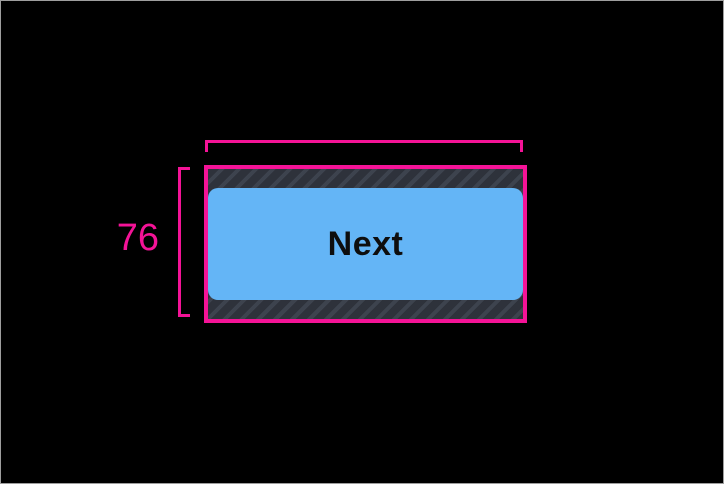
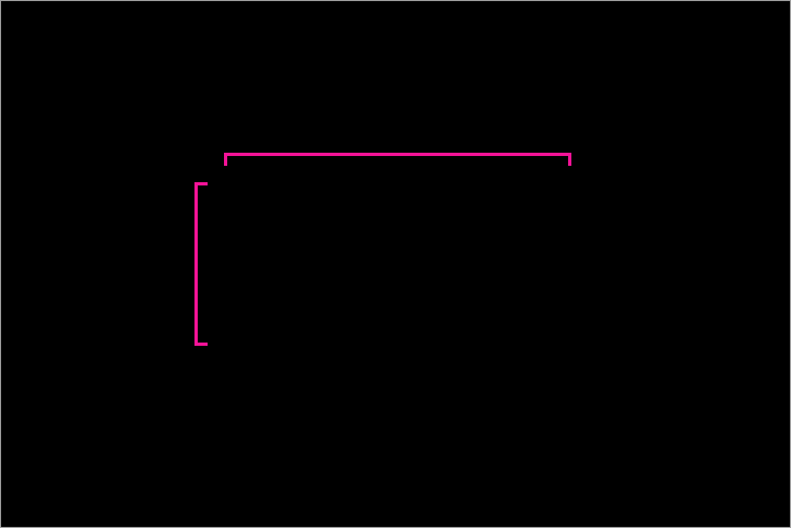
- 76
- Next
